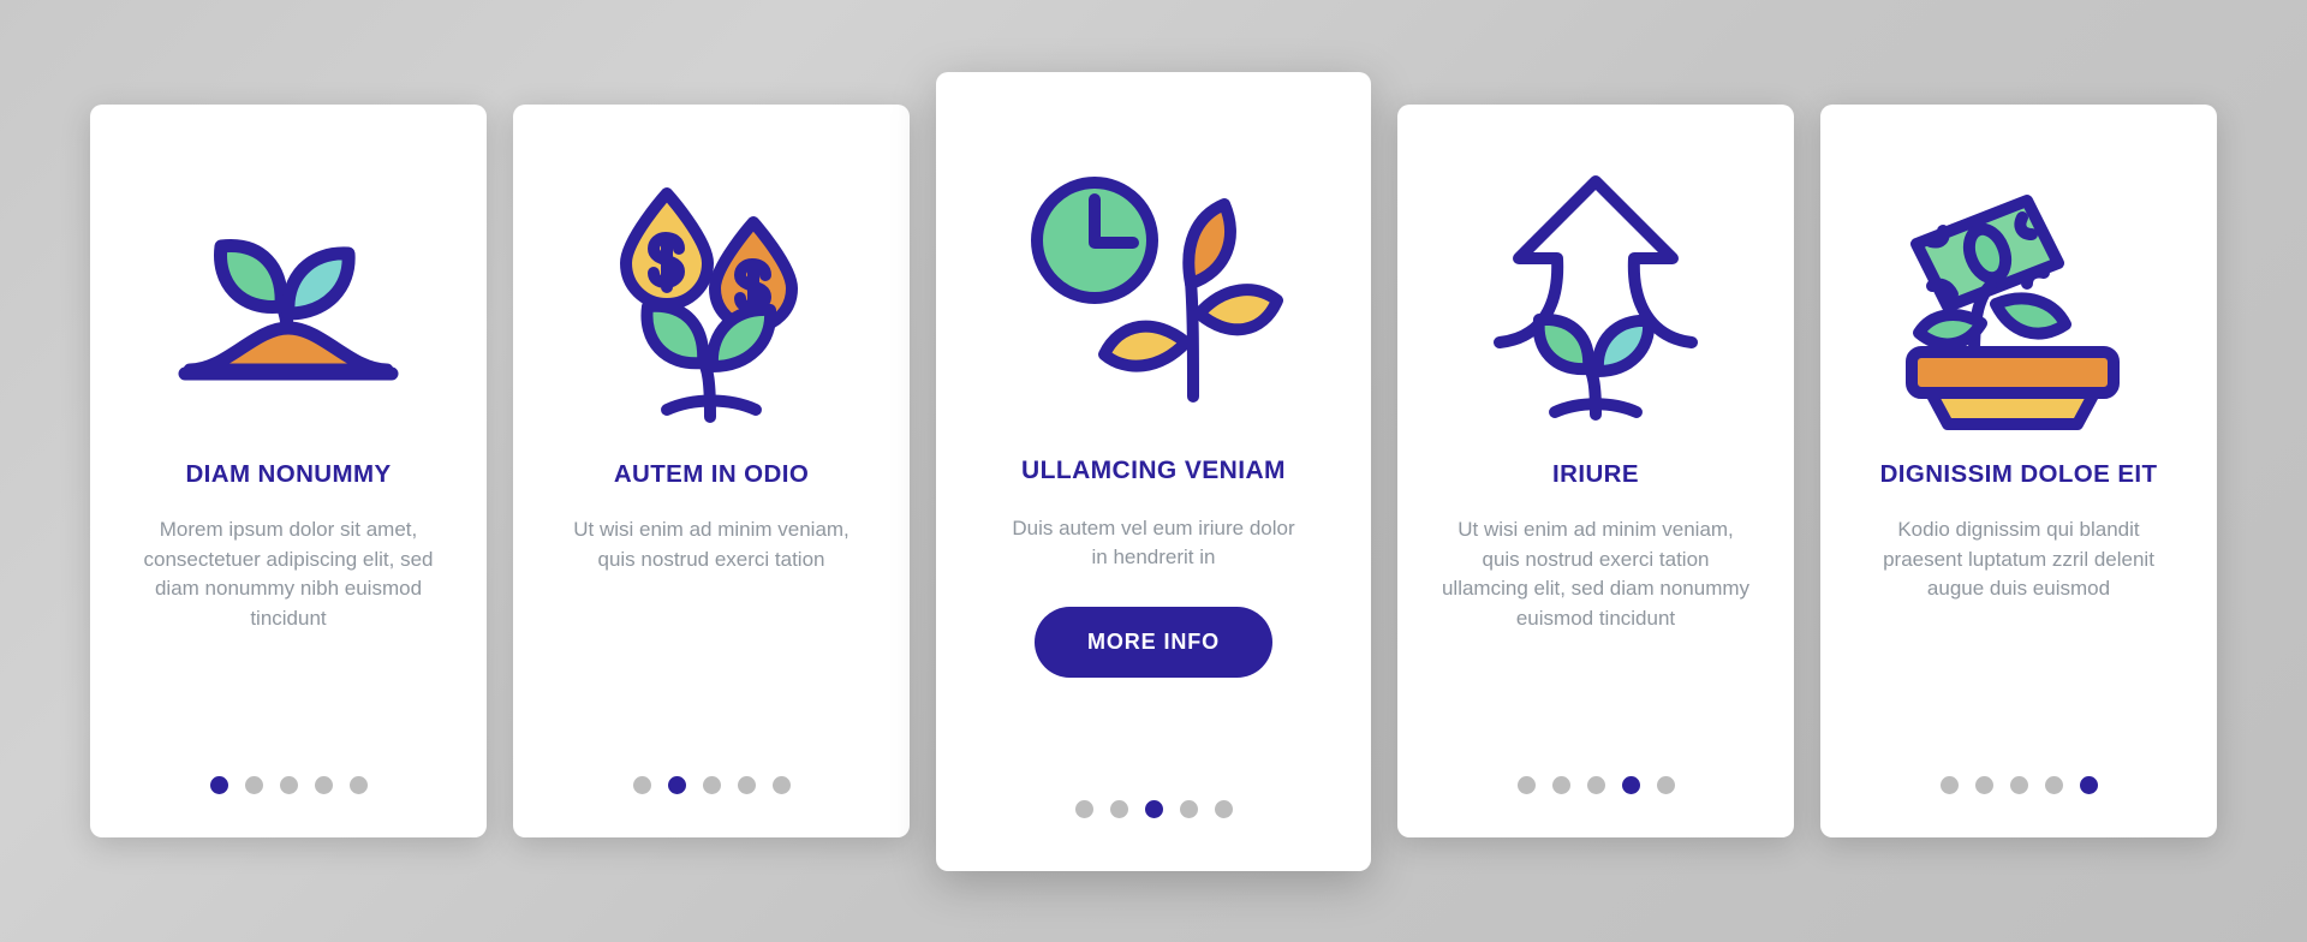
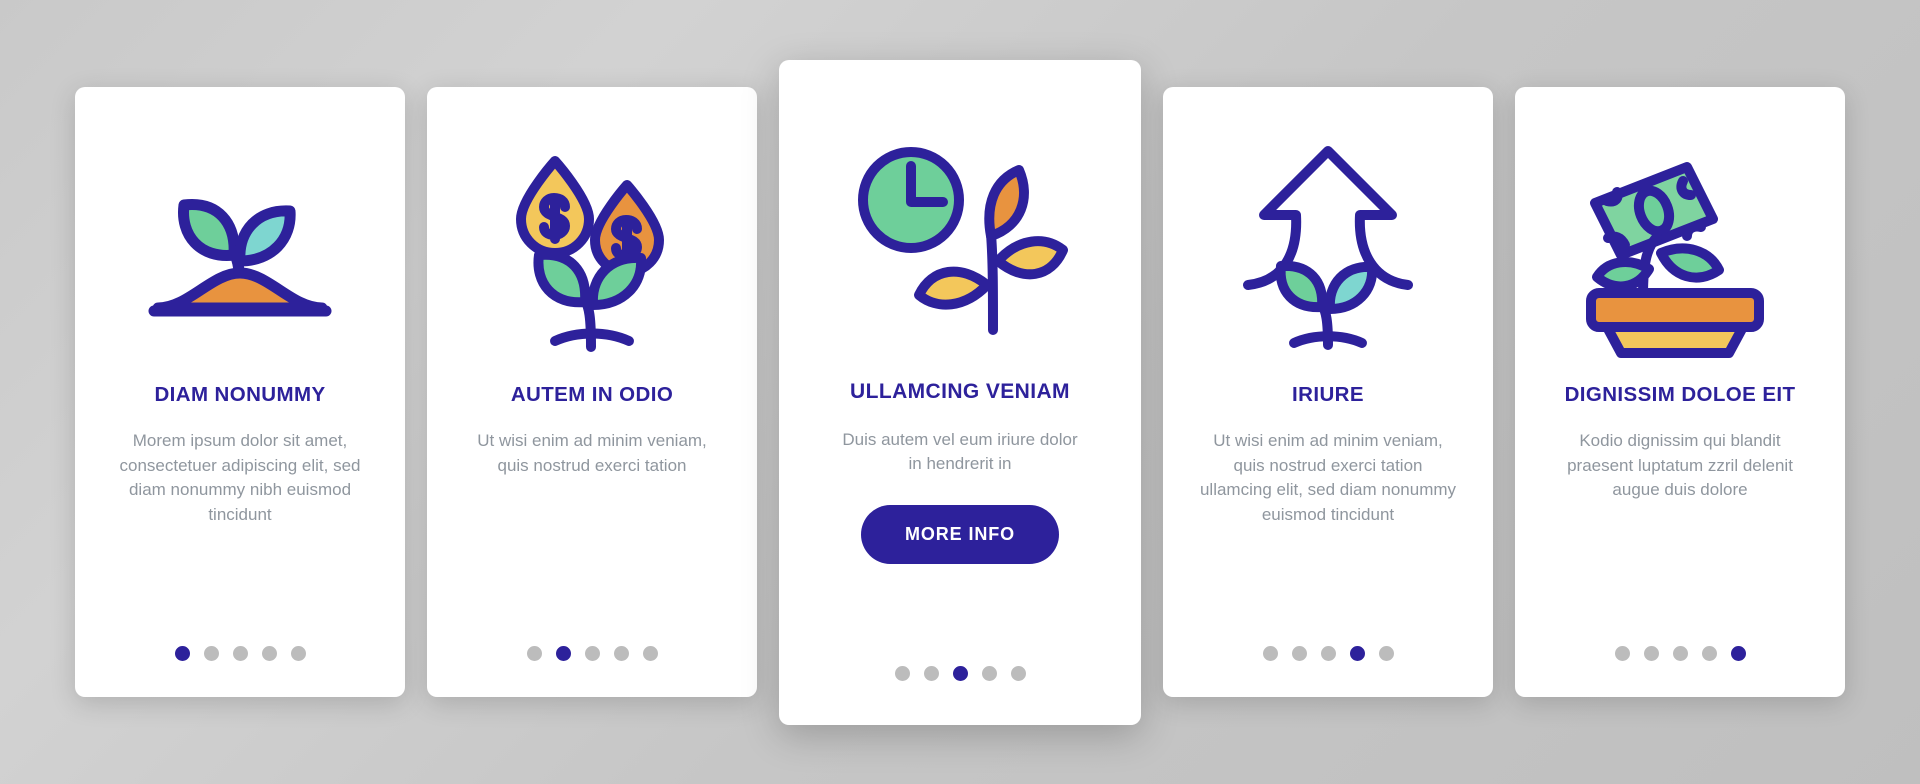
  DIAM NONUMMY
  Morem ipsum dolor sit amet, consectetuer adipiscing elit, sed diam nonummy nibh euismod tincidunt
  AUTEM IN ODIO
  Ut wisi enim ad minim veniam, quis nostrud exerci tation
  ULLAMCING VENIAM
  Duis autem vel eum iriure dolor in hendrerit in
  MORE INFO
  IRIURE
  Ut wisi enim ad minim veniam, quis nostrud exerci tation ullamcing elit, sed diam nonummy euismod tincidunt
  DIGNISSIM DOLOE EIT
- Kodio dignissim qui blandit praesent luptatum zzril delenit augue duis euismod
+ Kodio dignissim qui blandit praesent luptatum zzril delenit augue duis dolore
